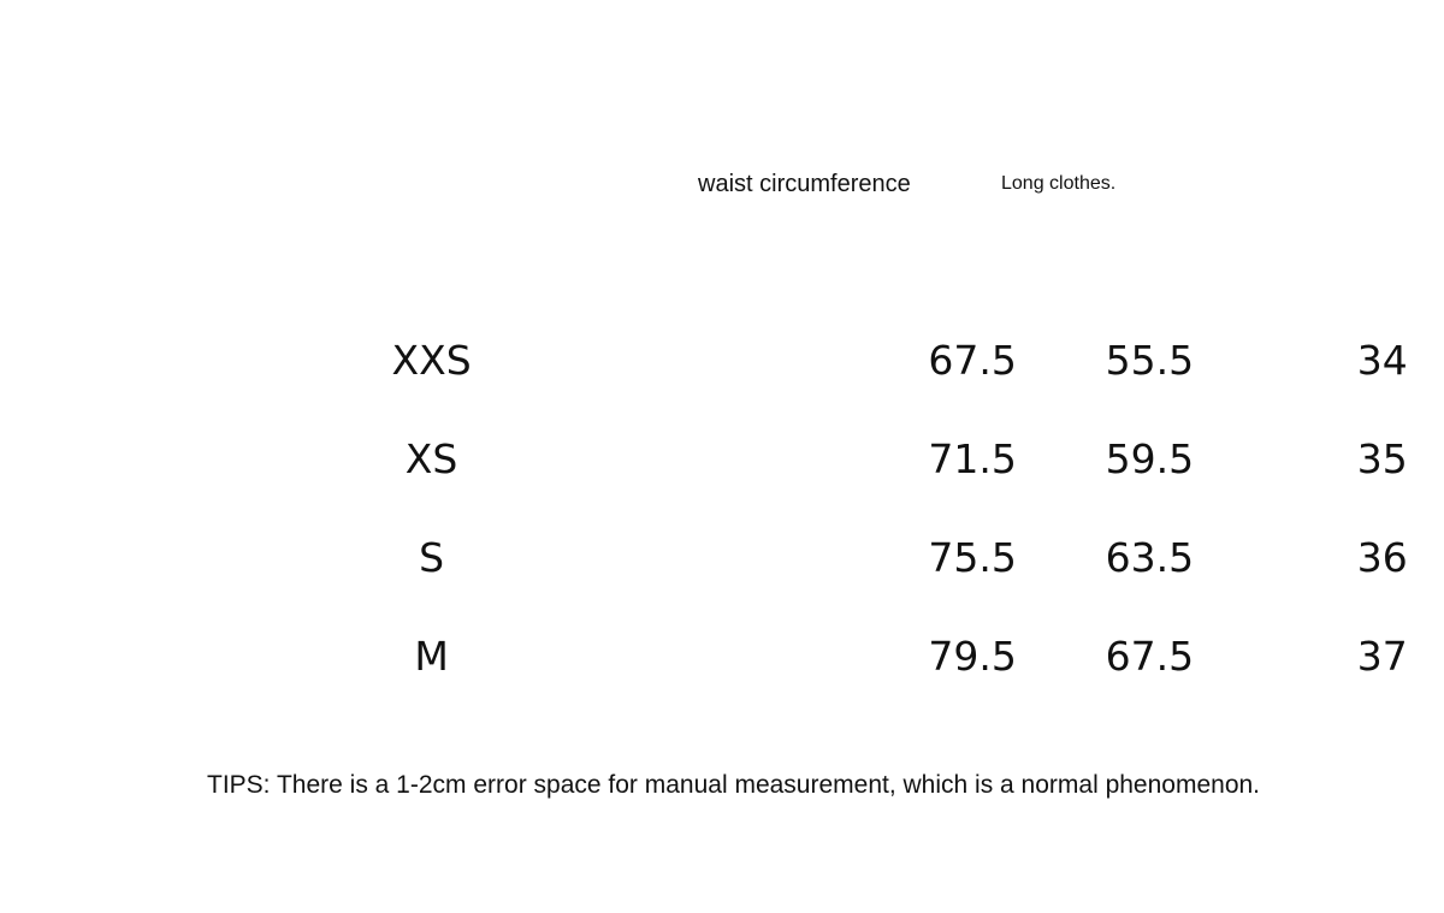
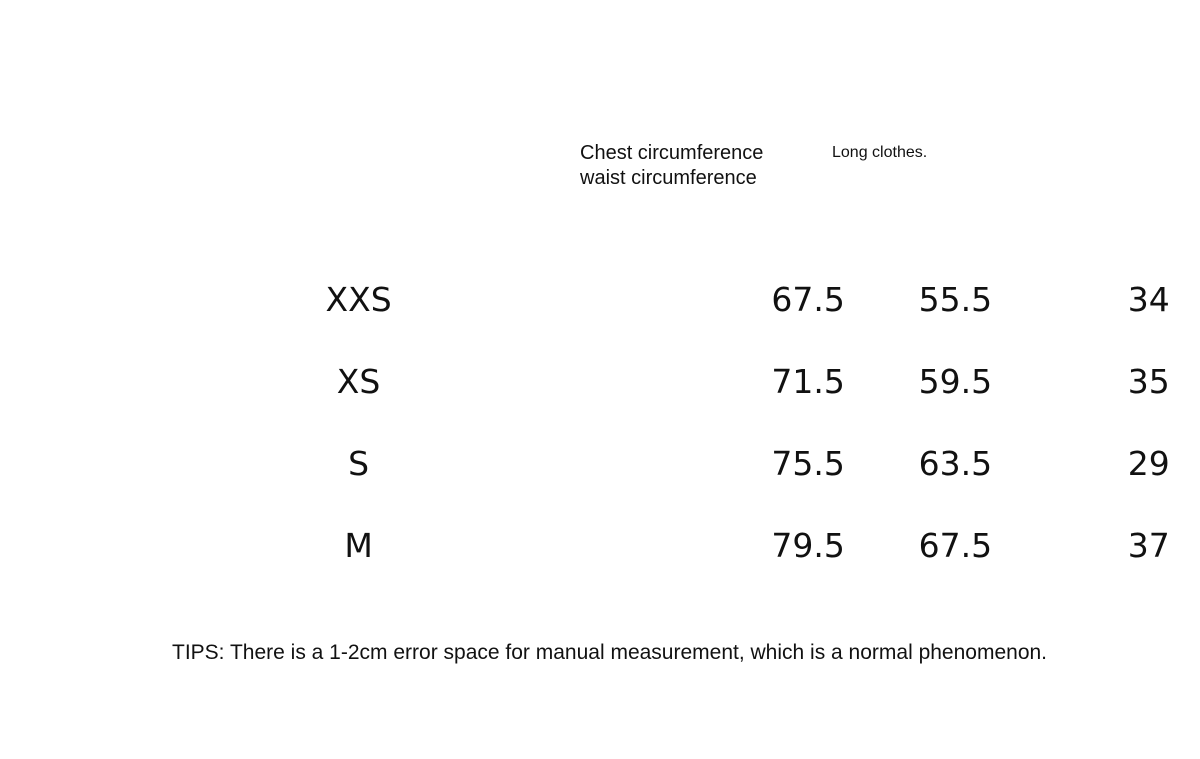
+ Chest circumference
  waist circumference
  Long clothes.
  	XXS		67.5	55.5		34
  	XS		71.5	59.5		35
- 	S		75.5	63.5		36
+ 	S		75.5	63.5		29
  	M		79.5	67.5		37
  TIPS: There is a 1-2cm error space for manual measurement, which is a normal phenomenon.
